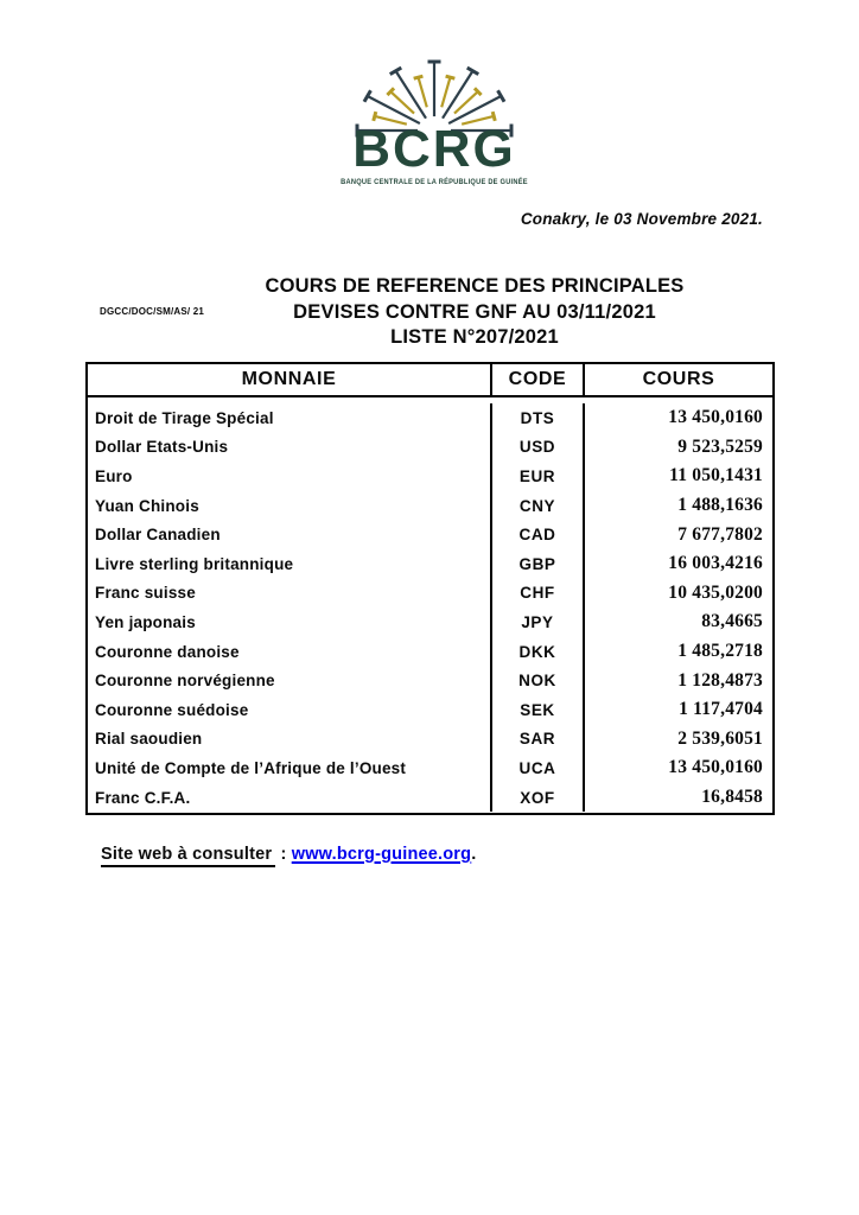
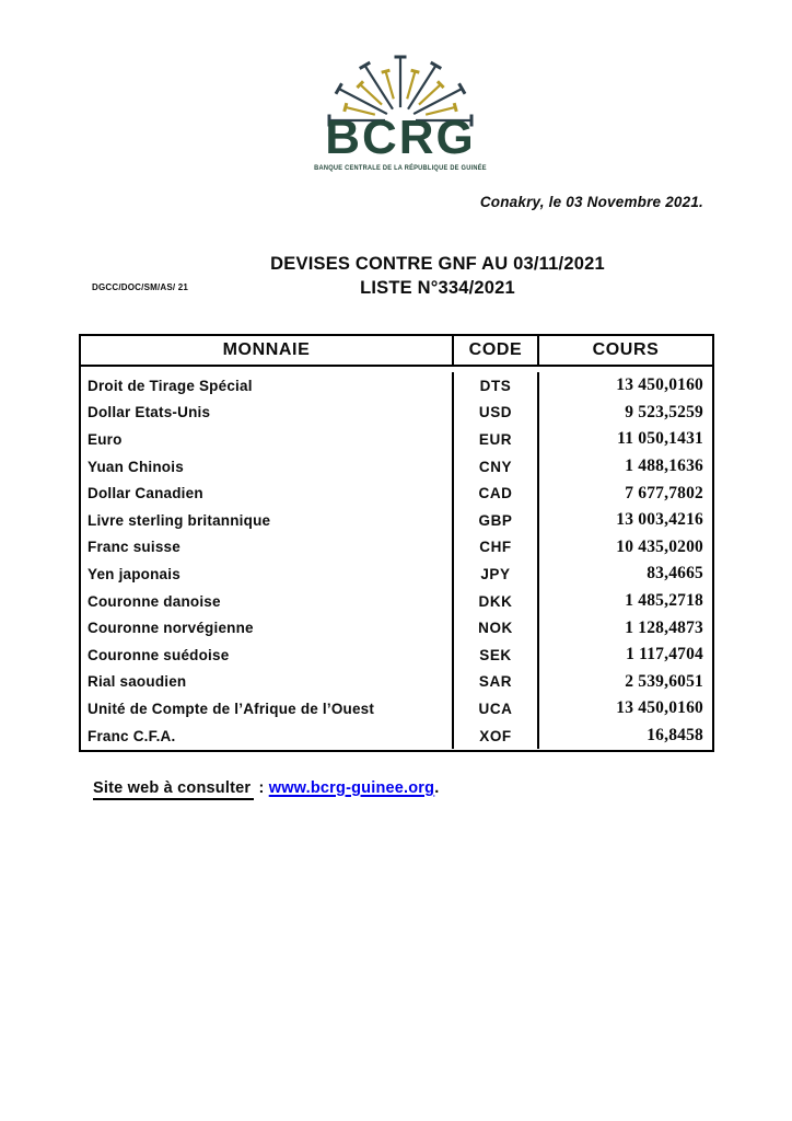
  BCRG
  Conakry, le 03 Novembre 2021.
  DGCC/DOC/SM/AS/ 21
- COURS DE REFERENCE DES PRINCIPALES
  DEVISES CONTRE GNF AU 03/11/2021
- LISTE N°207/2021
+ LISTE N°334/2021
  MONNAIE
  CODE
  COURS
  Droit de Tirage Spécial
  DTS
  13 450,0160
  Dollar Etats-Unis
  USD
  9 523,5259
  Euro
  EUR
  11 050,1431
  Yuan Chinois
  CNY
  1 488,1636
  Dollar Canadien
  CAD
  7 677,7802
  Livre sterling britannique
  GBP
- 16 003,4216
+ 13 003,4216
  Franc suisse
  CHF
  10 435,0200
  Yen japonais
  JPY
  83,4665
  Couronne danoise
  DKK
  1 485,2718
  Couronne norvégienne
  NOK
  1 128,4873
  Couronne suédoise
  SEK
  1 117,4704
  Rial saoudien
  SAR
  2 539,6051
  Unité de Compte de l’Afrique de l’Ouest
  UCA
  13 450,0160
  Franc C.F.A.
  XOF
  16,8458
  Site web à consulter : www.bcrg-guinee.org.
